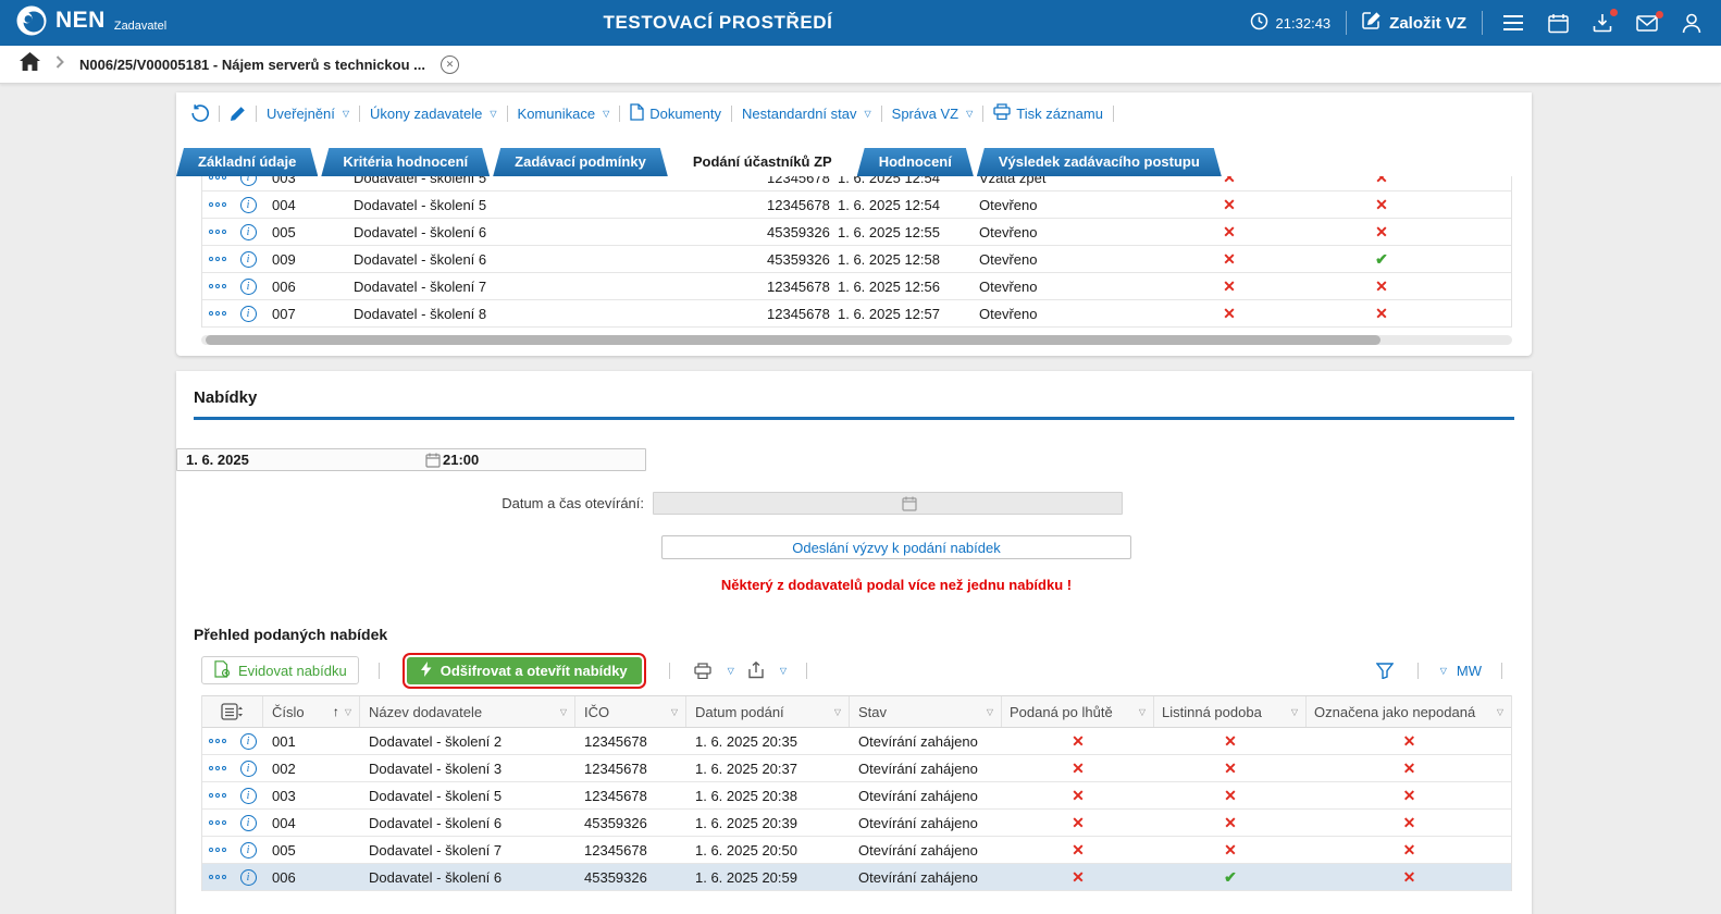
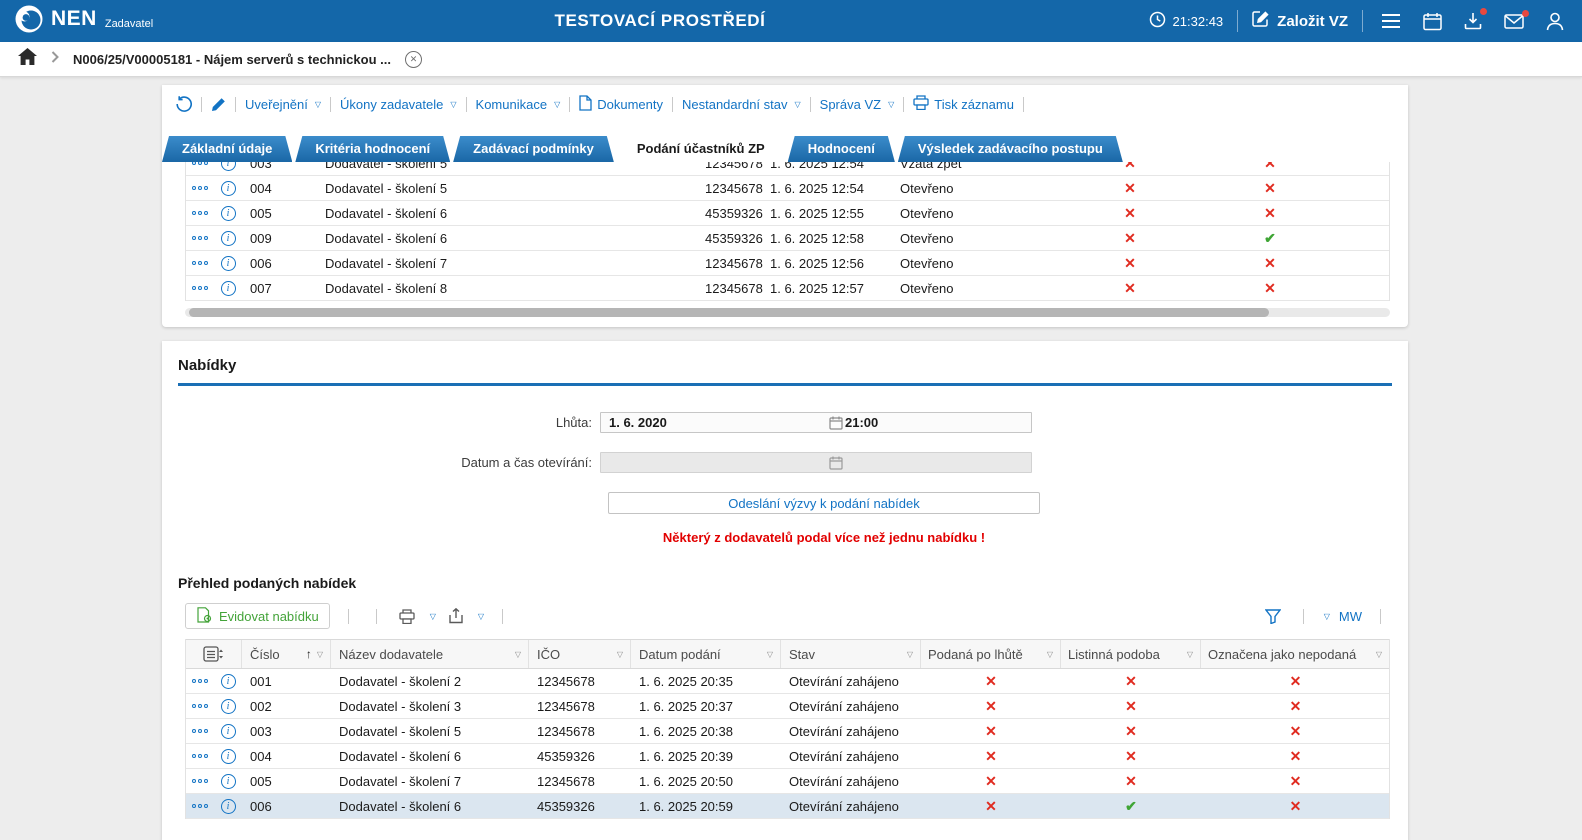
  NEN
  Zadavatel
  TESTOVACÍ PROSTŘEDÍ
  21:32:43
  Založit VZ
  N006/25/V00005181 - Nájem serverů s technickou ...
  ✕
  Uveřejnění
  ▽
  Úkony zadavatele
  ▽
  Komunikace
  ▽
  Dokumenty
  Nestandardní stav
  ▽
  Správa VZ
  ▽
  Tisk záznamu
  Základní údaje
  Kritéria hodnocení
  Zadávací podmínky
  Podání účastníků ZP
  Hodnocení
  Výsledek zadávacího postupu
  i
  003
  Dodavatel - školení 5
  12345678
  1. 6. 2025 12:54
  Vzata zpět
  ✕
  ✕
  i
  004
  Dodavatel - školení 5
  12345678
  1. 6. 2025 12:54
  Otevřeno
  ✕
  ✕
  i
  005
  Dodavatel - školení 6
  45359326
  1. 6. 2025 12:55
  Otevřeno
  ✕
  ✕
  i
  009
  Dodavatel - školení 6
  45359326
  1. 6. 2025 12:58
  Otevřeno
  ✕
  ✔
  i
  006
  Dodavatel - školení 7
  12345678
  1. 6. 2025 12:56
  Otevřeno
  ✕
  ✕
  i
  007
  Dodavatel - školení 8
  12345678
  1. 6. 2025 12:57
  Otevřeno
  ✕
  ✕
  Nabídky
+ Lhůta:
- 1. 6. 2025
+ 1. 6. 2020
  21:00
  Datum a čas otevírání:
  Odeslání výzvy k podání nabídek
  Některý z dodavatelů podal více než jednu nabídku !
  Přehled podaných nabídek
  Evidovat nabídku
- Odšifrovat a otevřít nabídky
  ▽
  ▽
  ▽
  MW
  Číslo
  ↑
  ▽
  Název dodavatele
  ▽
  IČO
  ▽
  Datum podání
  ▽
  Stav
  ▽
  Podaná po lhůtě
  ▽
  Listinná podoba
  ▽
  Označena jako nepodaná
  ▽
  i
  001
  Dodavatel - školení 2
  12345678
  1. 6. 2025 20:35
  Otevírání zahájeno
  ✕
  ✕
  ✕
  i
  002
  Dodavatel - školení 3
  12345678
  1. 6. 2025 20:37
  Otevírání zahájeno
  ✕
  ✕
  ✕
  i
  003
  Dodavatel - školení 5
  12345678
  1. 6. 2025 20:38
  Otevírání zahájeno
  ✕
  ✕
  ✕
  i
  004
  Dodavatel - školení 6
  45359326
  1. 6. 2025 20:39
  Otevírání zahájeno
  ✕
  ✕
  ✕
  i
  005
  Dodavatel - školení 7
  12345678
  1. 6. 2025 20:50
  Otevírání zahájeno
  ✕
  ✕
  ✕
  i
  006
  Dodavatel - školení 6
  45359326
  1. 6. 2025 20:59
  Otevírání zahájeno
  ✕
  ✔
  ✕
